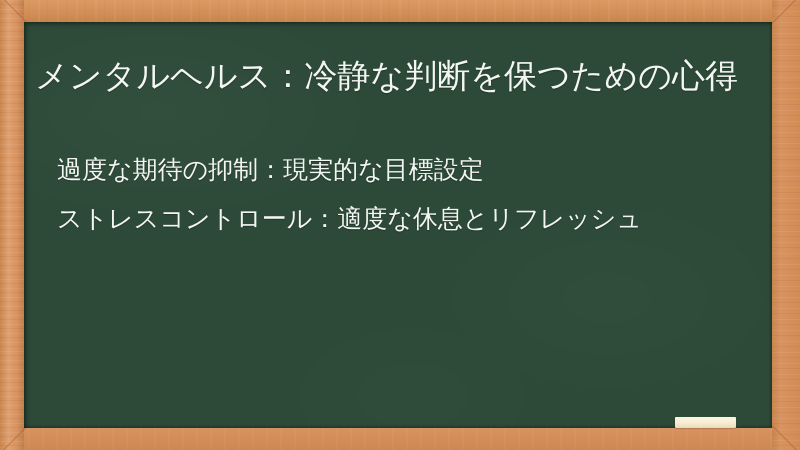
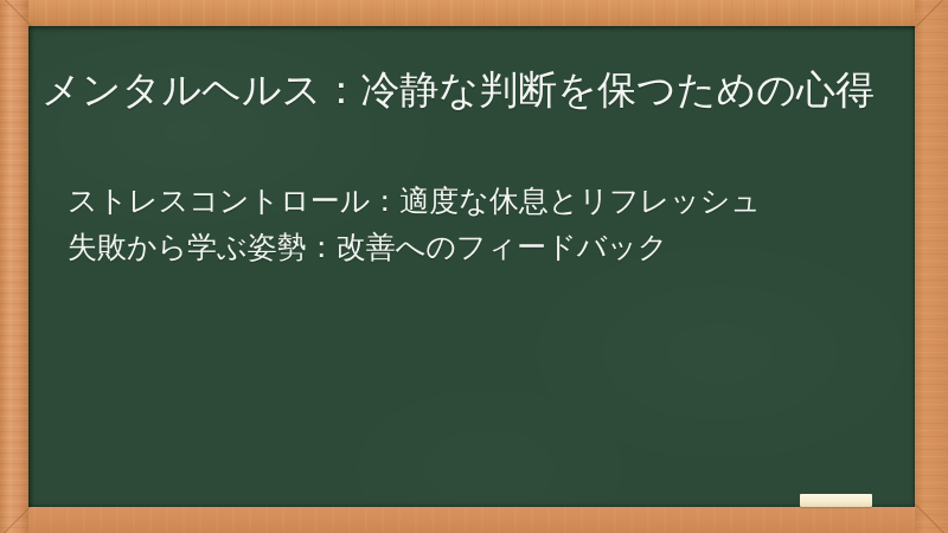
  メンタルヘルス：冷静な判断を保つための心得
- 過度な期待の抑制：現実的な目標設定
  ストレスコントロール：適度な休息とリフレッシュ
+ 失敗から学ぶ姿勢：改善へのフィードバック
